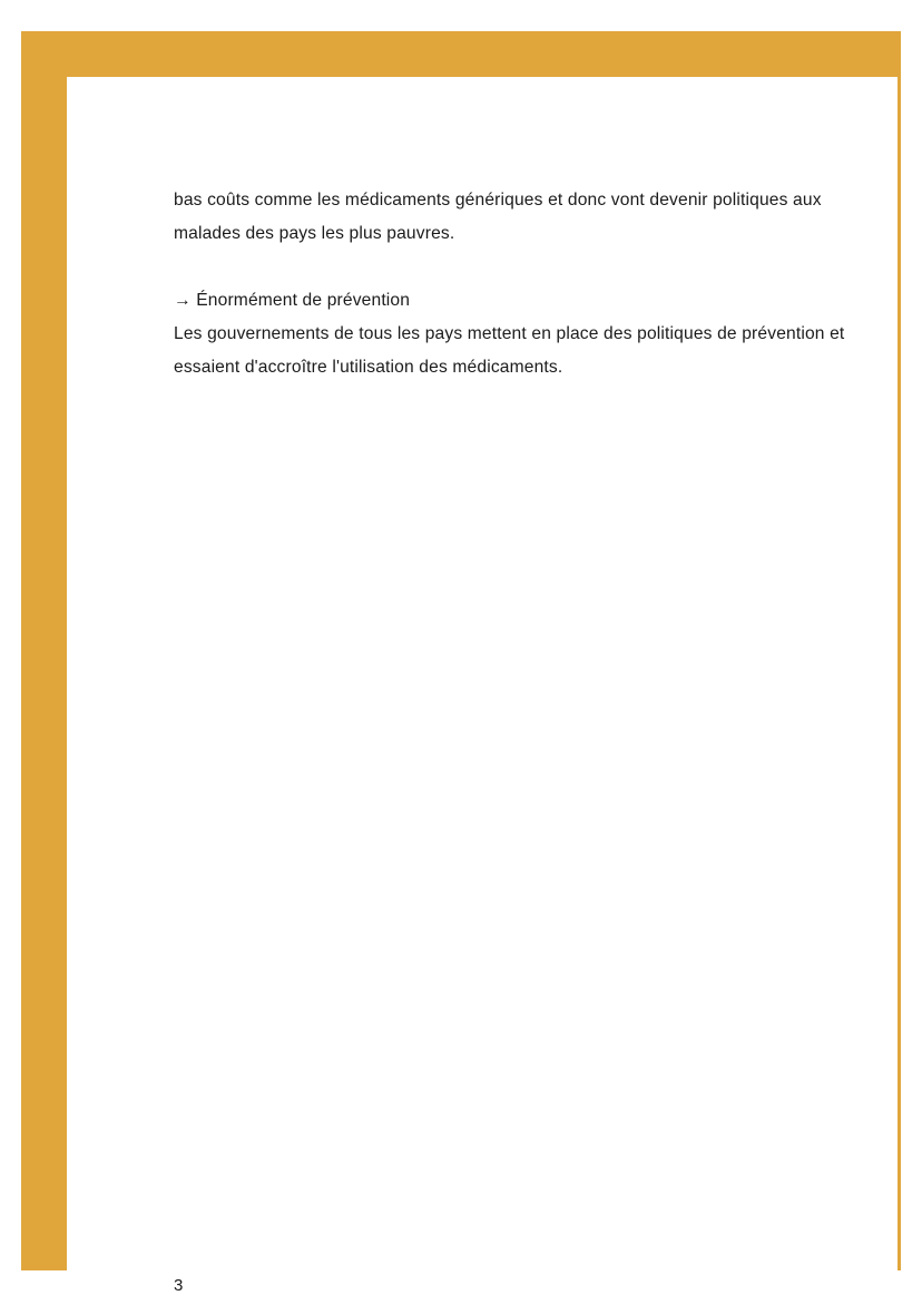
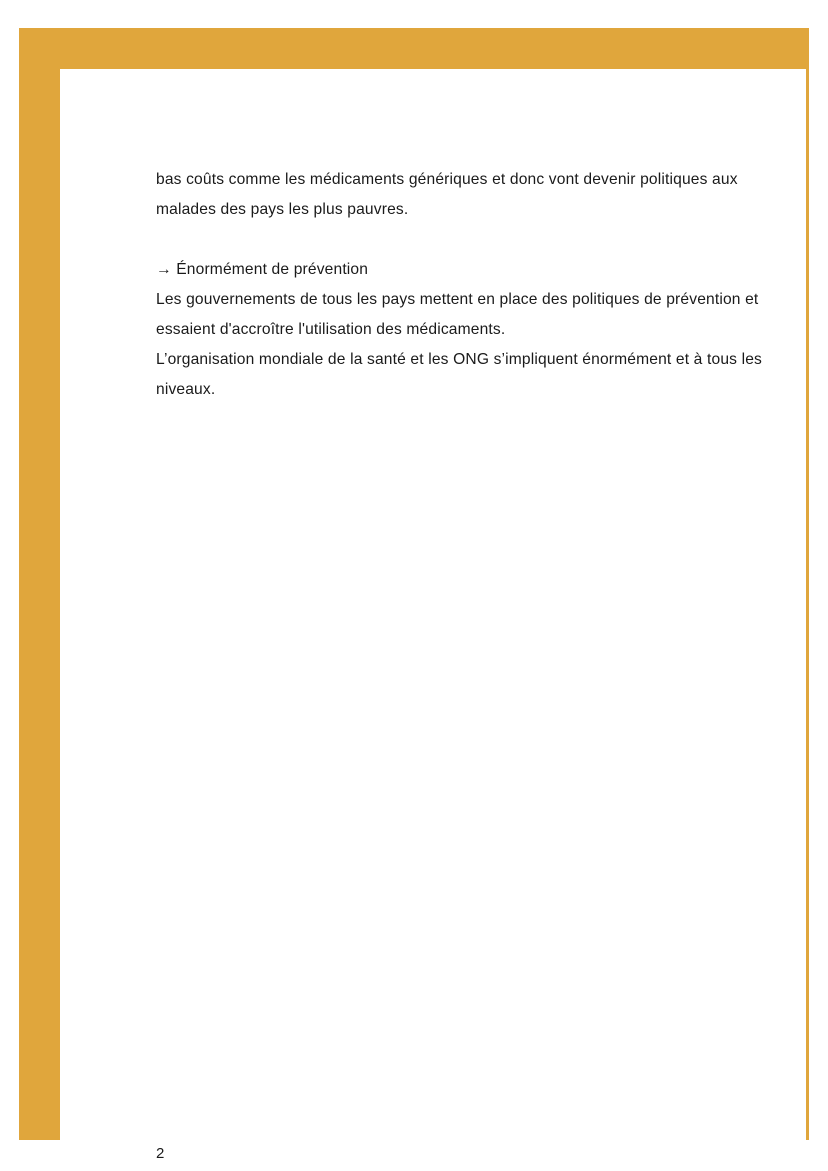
  bas coûts comme les médicaments génériques et donc vont devenir politiques aux malades des pays les plus pauvres.
  → Énormément de prévention
  Les gouvernements de tous les pays mettent en place des politiques de prévention et essaient d'accroître l'utilisation des médicaments.
+ L’organisation mondiale de la santé et les ONG s’impliquent énormément et à tous les niveaux.
- 3
+ 2
